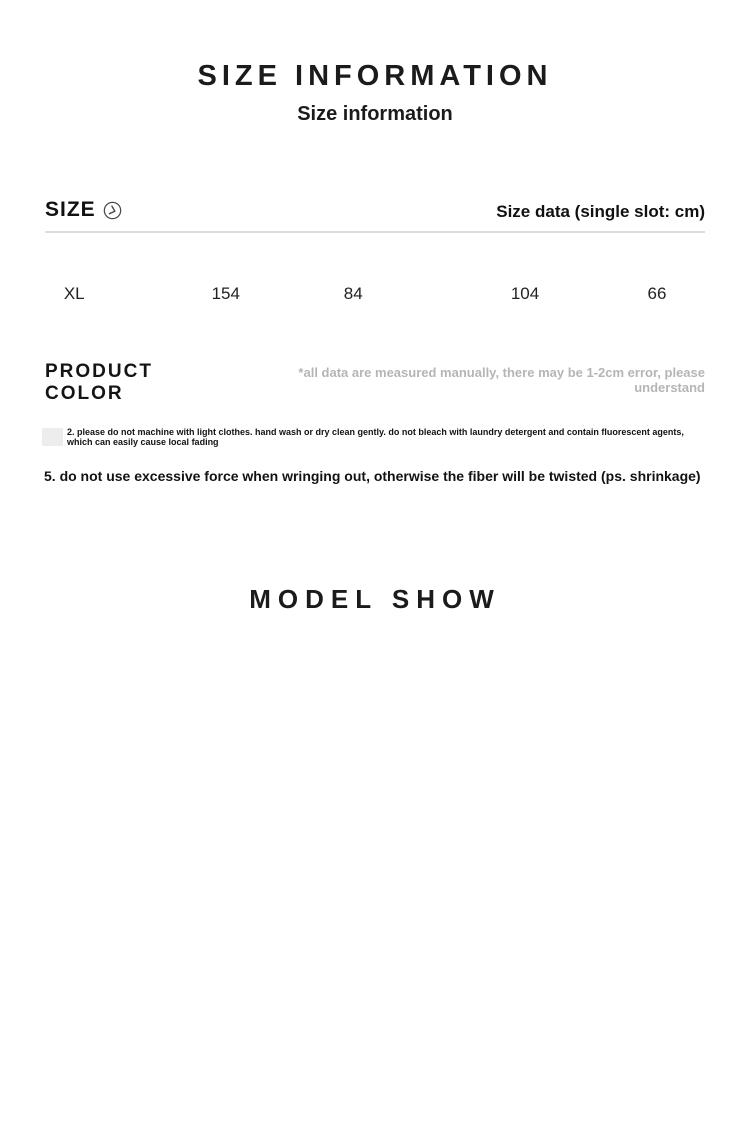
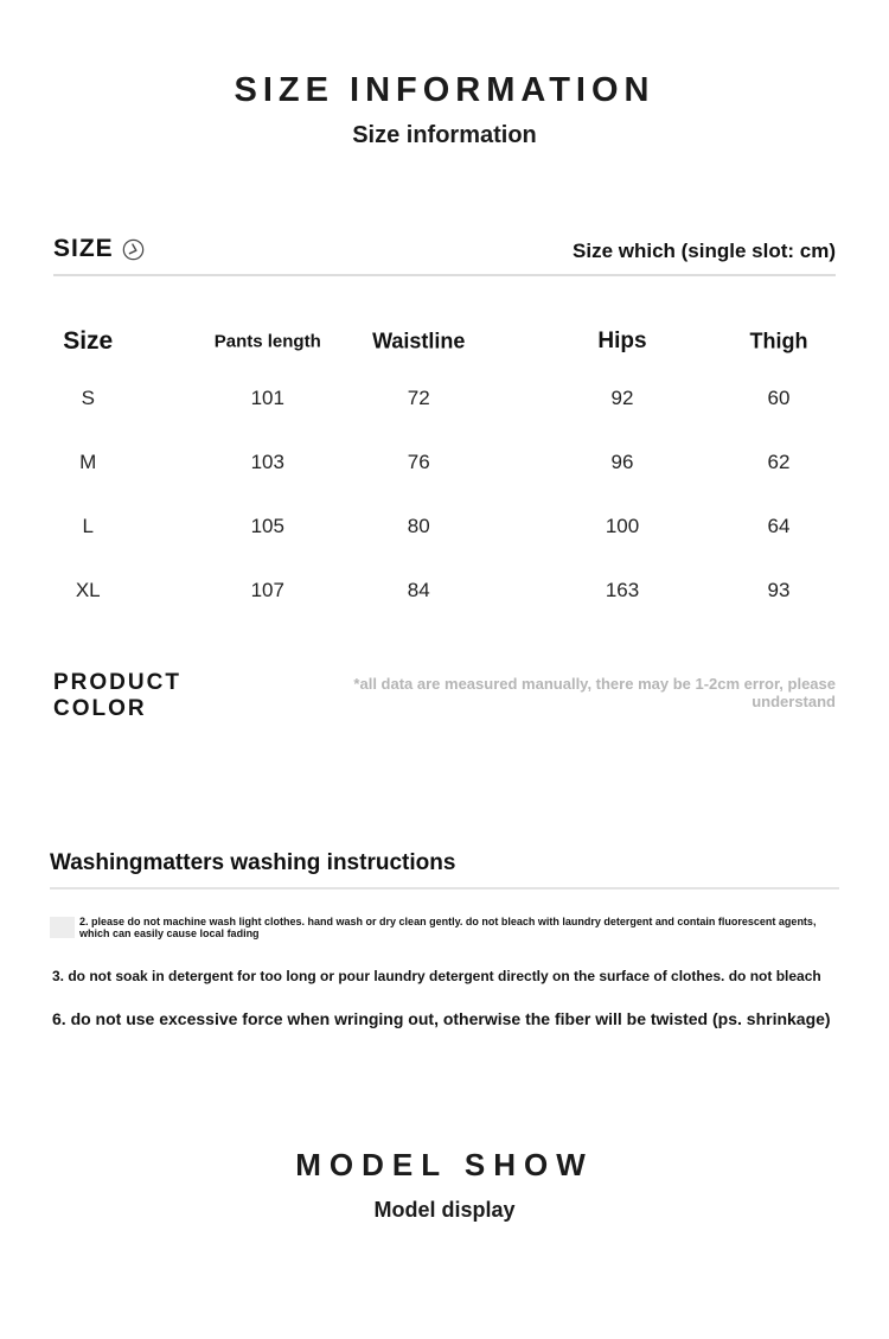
  SIZE INFORMATION
  Size information
  SIZE
- Size data (single slot: cm)
+ Size which (single slot: cm)
+ Size
+ Pants length
+ Waistline
+ Hips
+ Thigh
+ S
+ 101
+ 72
+ 92
+ 60
+ M
+ 103
+ 76
+ 96
+ 62
+ L
+ 105
+ 80
+ 100
+ 64
  XL
- 154
+ 107
  84
- 104
+ 163
- 66
+ 93
  PRODUCT COLOR
  *all data are measured manually, there may be 1-2cm error, please understand
+ Washingmatters washing instructions
- 2. please do not machine with light clothes. hand wash or dry clean gently. do not bleach with laundry detergent and contain fluorescent agents, which can easily cause local fading
+ 2. please do not machine wash light clothes. hand wash or dry clean gently. do not bleach with laundry detergent and contain fluorescent agents, which can easily cause local fading
+ 3. do not soak in detergent for too long or pour laundry detergent directly on the surface of clothes. do not bleach
- 5. do not use excessive force when wringing out, otherwise the fiber will be twisted (ps. shrinkage)
+ 6. do not use excessive force when wringing out, otherwise the fiber will be twisted (ps. shrinkage)
  MODEL SHOW
+ Model display
